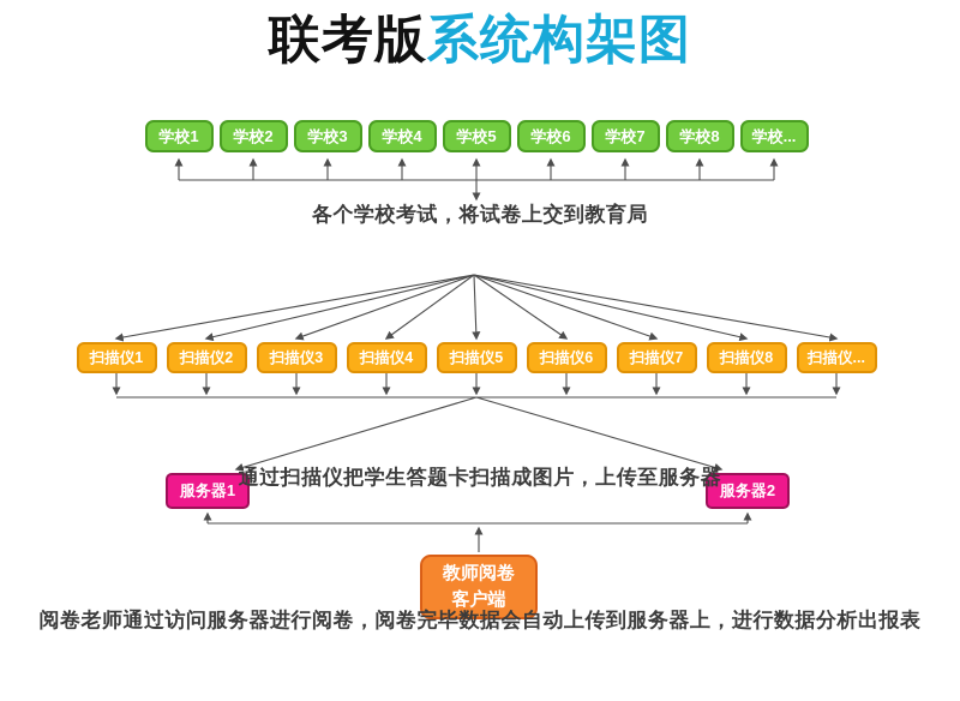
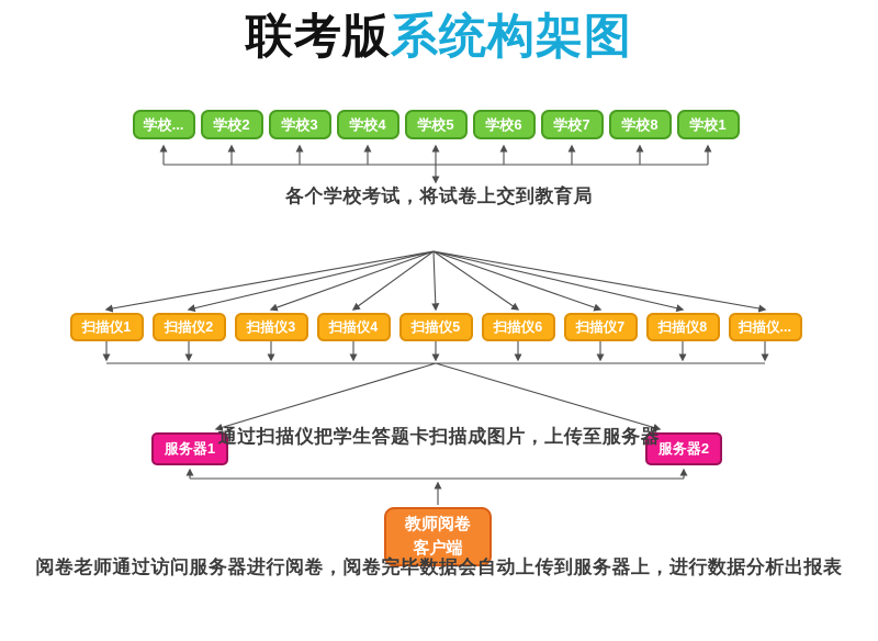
  联考版系统构架图
- 学校1
+ 学校...
  学校2
  学校3
  学校4
  学校5
  学校6
  学校7
  学校8
- 学校...
+ 学校1
  扫描仪1
  扫描仪2
  扫描仪3
  扫描仪4
  扫描仪5
  扫描仪6
  扫描仪7
  扫描仪8
  扫描仪...
  服务器1
  服务器2
  教师阅卷
  客户端
  各个学校考试，将试卷上交到教育局
  通过扫描仪把学生答题卡扫描成图片，上传至服务器
  阅卷老师通过访问服务器进行阅卷，阅卷完毕数据会自动上传到服务器上，进行数据分析出报表
